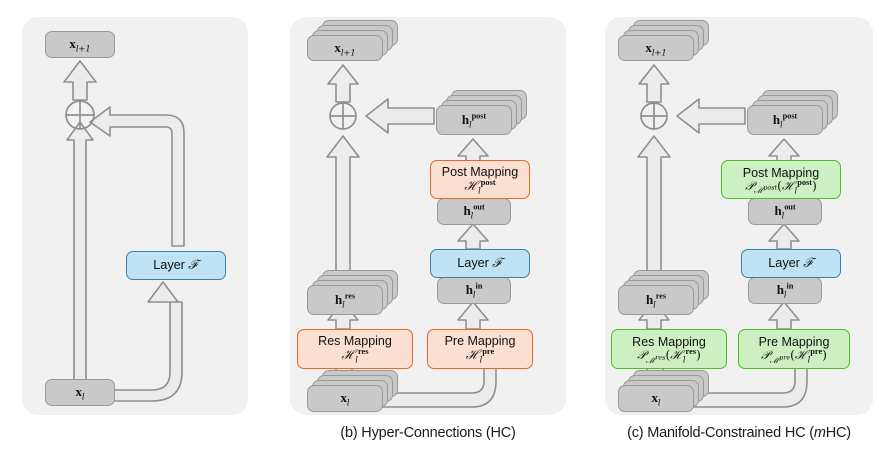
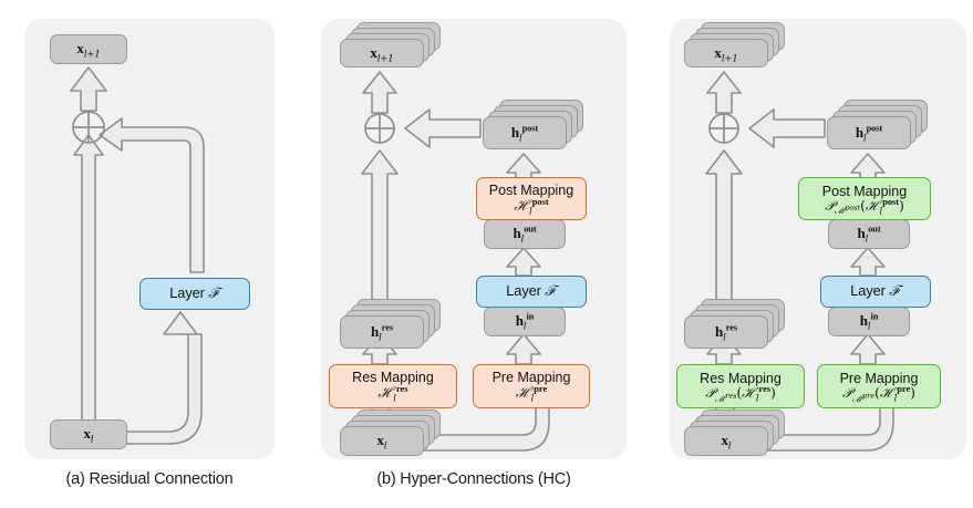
  xl+1
  xl
  Layer ℱ
+ (a) Residual Connection
  xl+1
  hlpost
  hlres
  xl
  hlout
  hlin
  Layer ℱ
  Post Mapping
  ℋlpost
  Res Mapping
  ℋlres
  Pre Mapping
  ℋlpre
  (b) Hyper-Connections (HC)
  xl+1
  hlpost
  hlres
  xl
  hlout
  hlin
  Layer ℱ
  Post Mapping
  𝒫ℳpost(ℋlpost)
  Res Mapping
  𝒫ℳres(ℋlres)
  Pre Mapping
  𝒫ℳpre(ℋlpre)
- (c) Manifold-Constrained HC (mHC)
